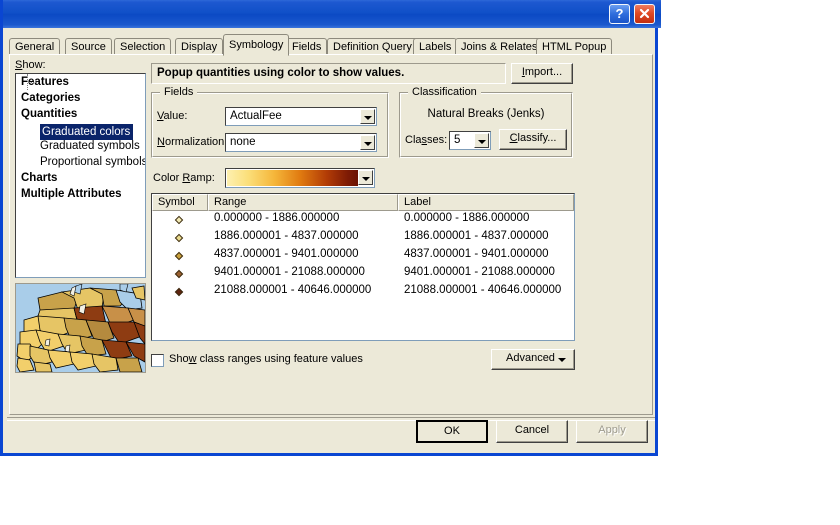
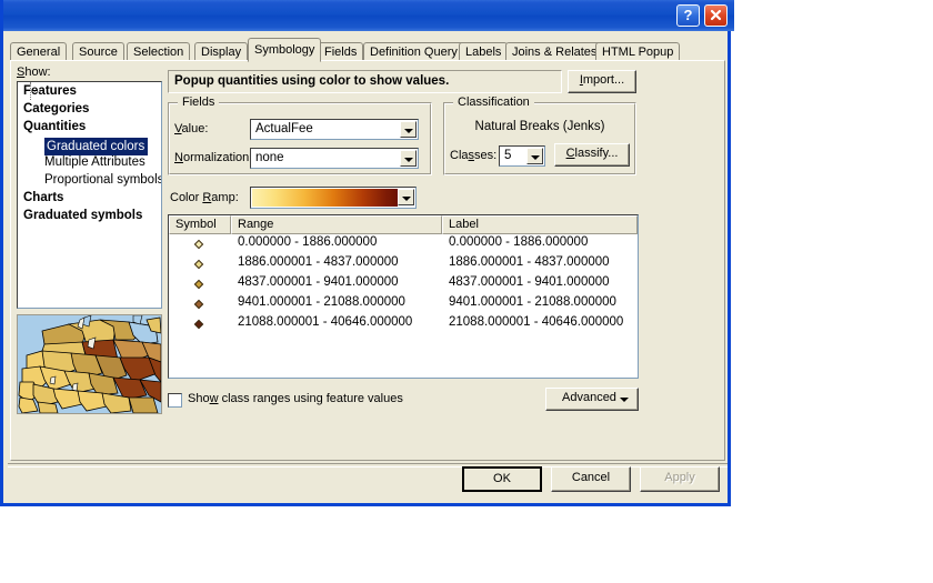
  ?
  General
  Source
  Selection
  Display
  Symbology
  Fields
  Definition Query
  Labels
  Joins & Relates
  HTML Popup
  Show:
  Features
  Categories
  Quantities
  Graduated colors
- Graduated symbols
+ Multiple Attributes
  Proportional symbols
  Charts
- Multiple Attributes
+ Graduated symbols
  Popup quantities using color to show values.
  Import...
  Fields
  Value:
  ActualFee
  Normalization
  none
  Classification
  Natural Breaks (Jenks)
  Classes:
  5
  Classify...
  Color Ramp:
  Symbol
  Range
  Label
  0.000000 - 1886.000000
  0.000000 - 1886.000000
  1886.000001 - 4837.000000
  1886.000001 - 4837.000000
  4837.000001 - 9401.000000
  4837.000001 - 9401.000000
  9401.000001 - 21088.000000
  9401.000001 - 21088.000000
  21088.000001 - 40646.000000
  21088.000001 - 40646.000000
  Show class ranges using feature values
  Advanced
  OK
  Cancel
  Apply
